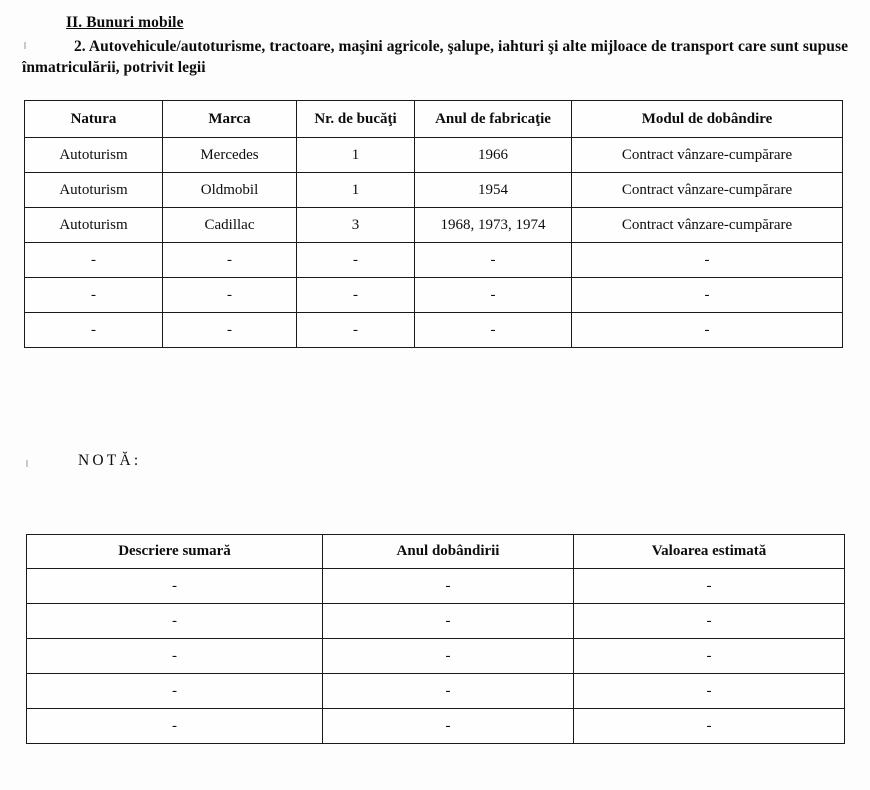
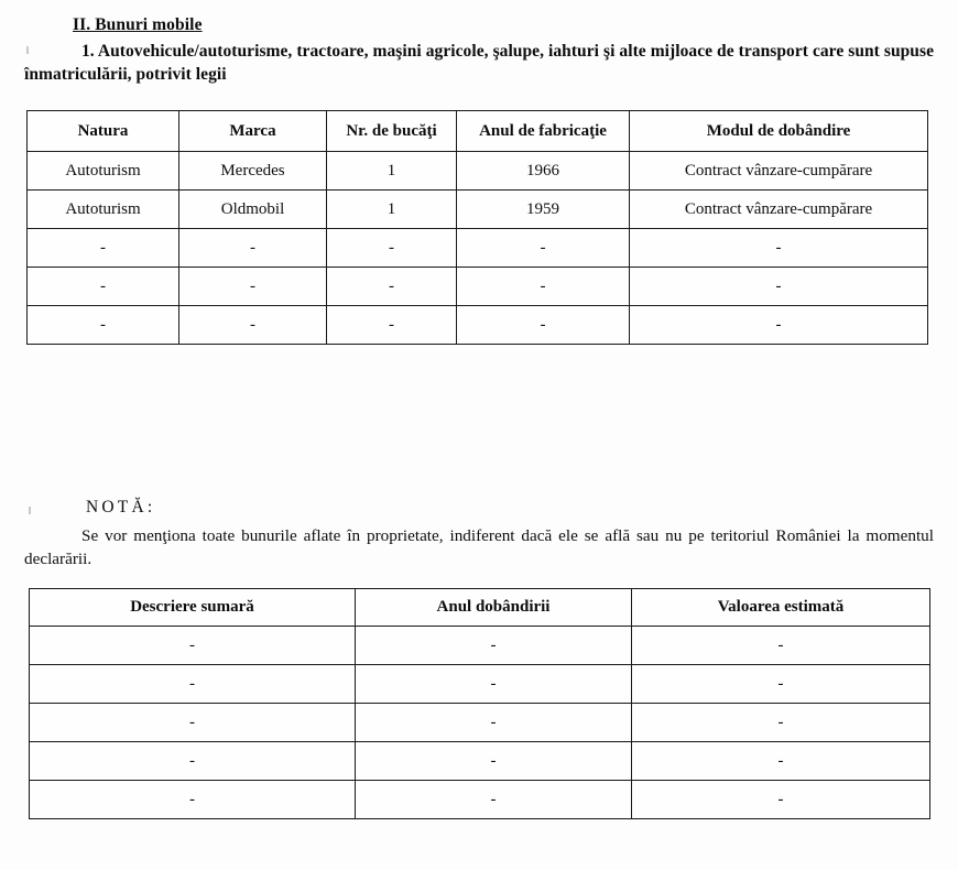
  II. Bunuri mobile
- 2. Autovehicule/autoturisme, tractoare, maşini agricole, şalupe, iahturi şi alte mijloace de transport care sunt supuse înmatriculării, potrivit legii
+ 1. Autovehicule/autoturisme, tractoare, maşini agricole, şalupe, iahturi şi alte mijloace de transport care sunt supuse înmatriculării, potrivit legii
  Natura	Marca	Nr. de bucăţi	Anul de fabricaţie	Modul de dobândire
  Autoturism	Mercedes	1	1966	Contract vânzare-cumpărare
- Autoturism	Oldmobil	1	1954	Contract vânzare-cumpărare
+ Autoturism	Oldmobil	1	1959	Contract vânzare-cumpărare
- Autoturism	Cadillac	3	1968, 1973, 1974	Contract vânzare-cumpărare
  -	-	-	-	-
  -	-	-	-	-
  -	-	-	-	-
  NOTĂ:
+ Se vor menţiona toate bunurile aflate în proprietate, indiferent dacă ele se află sau nu pe teritoriul României la momentul declarării.
  Descriere sumară	Anul dobândirii	Valoarea estimată
  -	-	-
  -	-	-
  -	-	-
  -	-	-
  -	-	-
